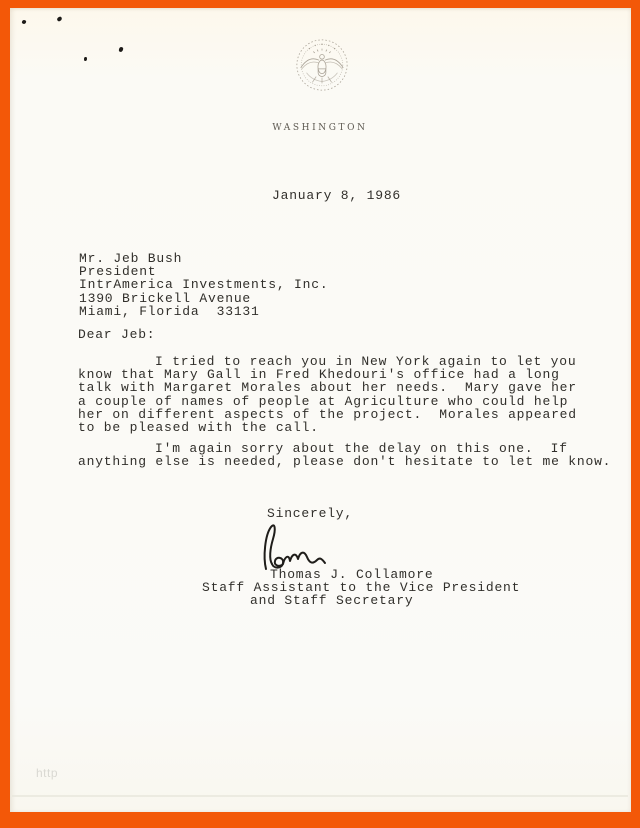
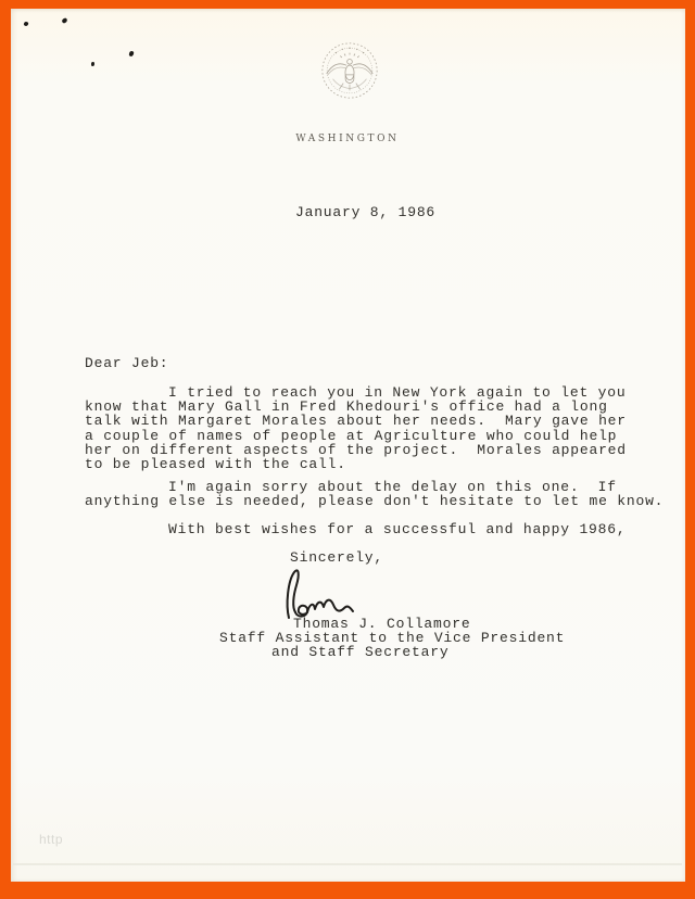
  WASHINGTON
  January 8, 1986
- Mr. Jeb Bush
- President
- IntrAmerica Investments, Inc.
- 1390 Brickell Avenue
- Miami, Florida 33131
  Dear Jeb:
  I tried to reach you in New York again to let you
  know that Mary Gall in Fred Khedouri's office had a long
  talk with Margaret Morales about her needs. Mary gave her
  a couple of names of people at Agriculture who could help
  her on different aspects of the project. Morales appeared
  to be pleased with the call.
  I'm again sorry about the delay on this one. If
  anything else is needed, please don't hesitate to let me know.
+ With best wishes for a successful and happy 1986,
  Sincerely,
  Thomas J. Collamore
  Staff Assistant to the Vice President
  and Staff Secretary
  http
